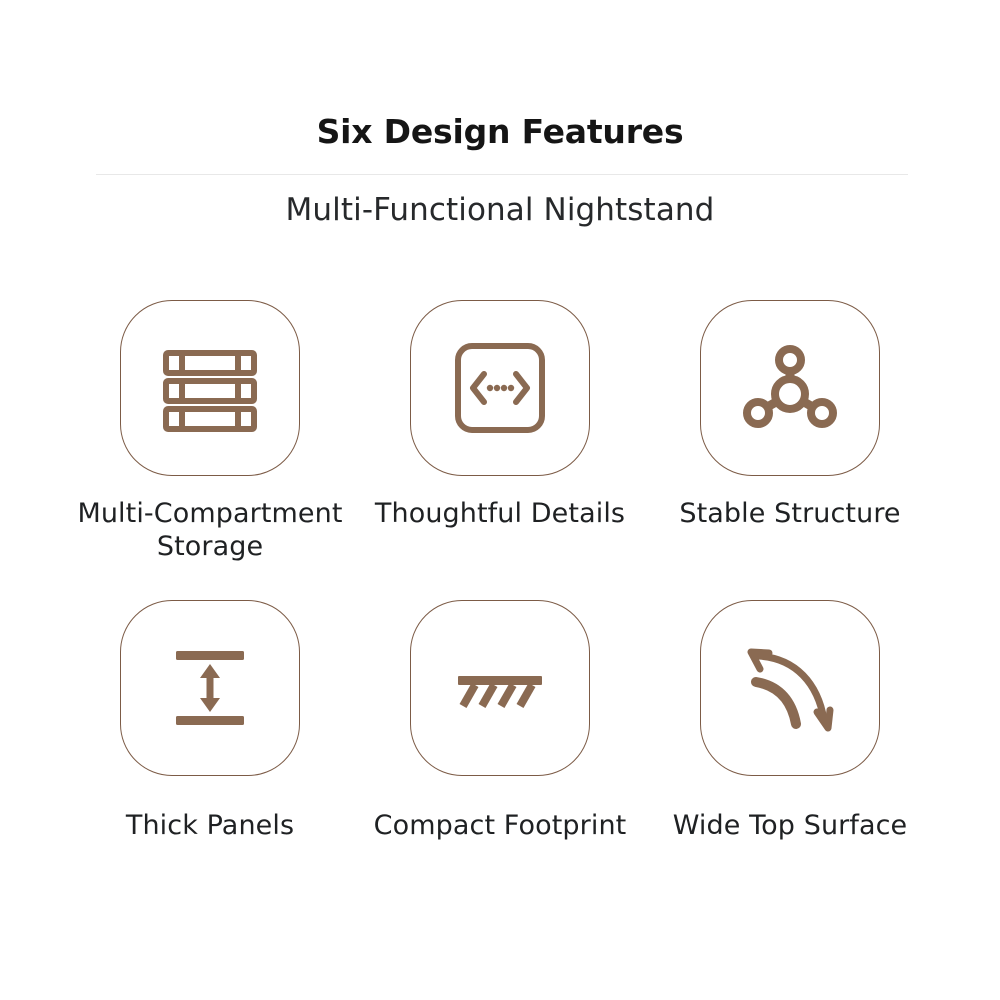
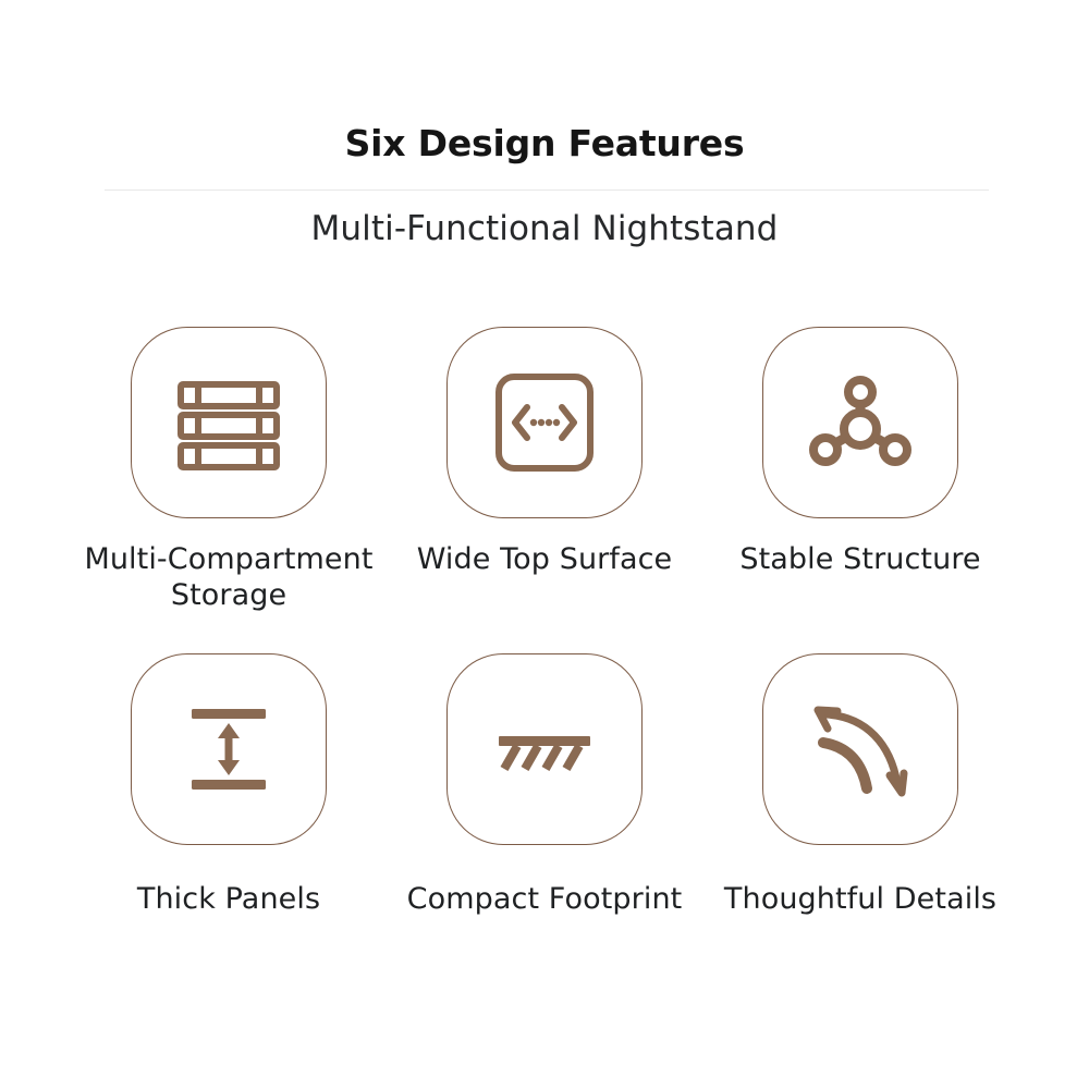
  Six Design Features
  Multi-Functional Nightstand
  Multi-Compartment Storage
- Thoughtful Details
+ Wide Top Surface
  Stable Structure
  Thick Panels
  Compact Footprint
- Wide Top Surface
+ Thoughtful Details
